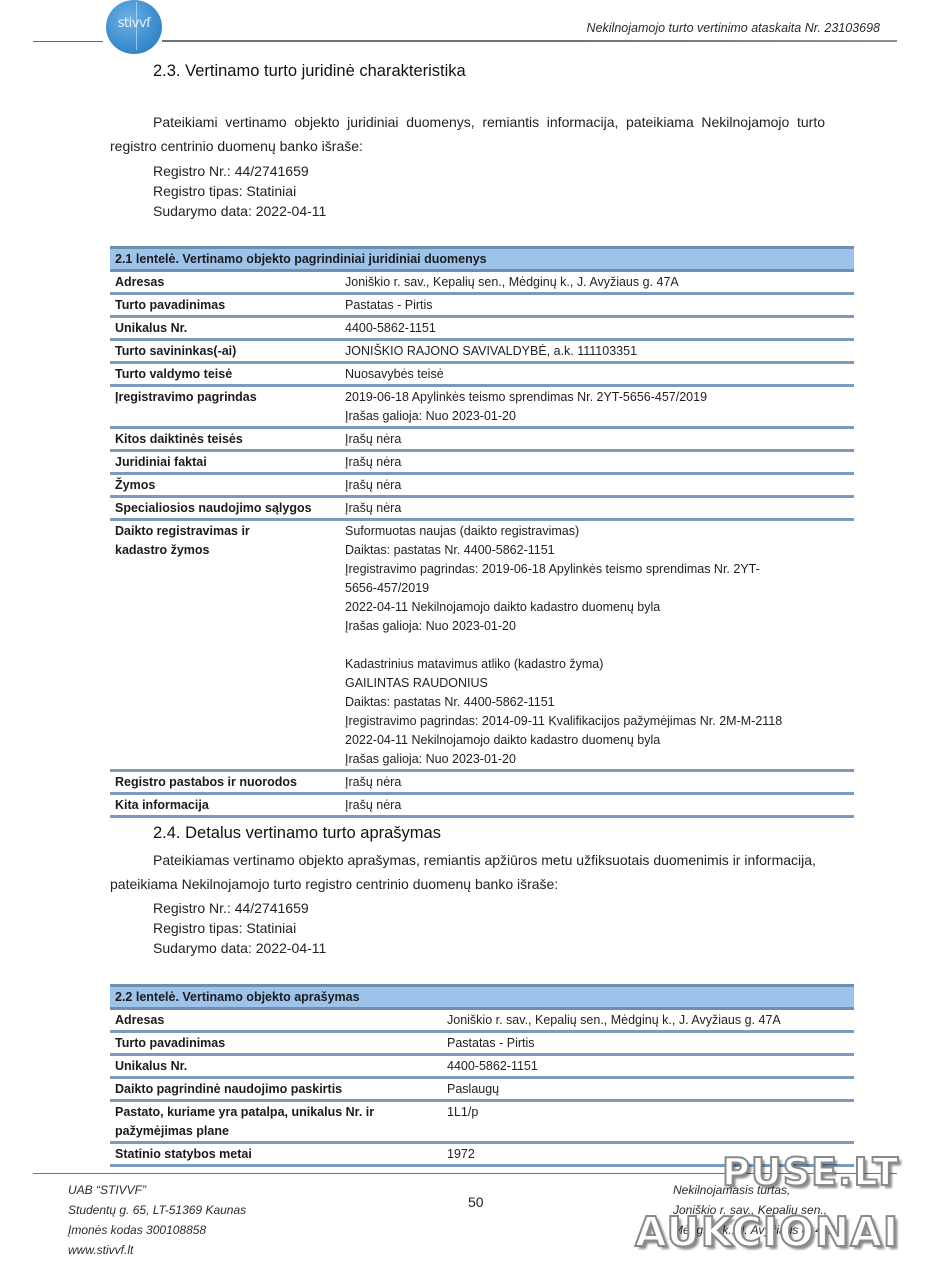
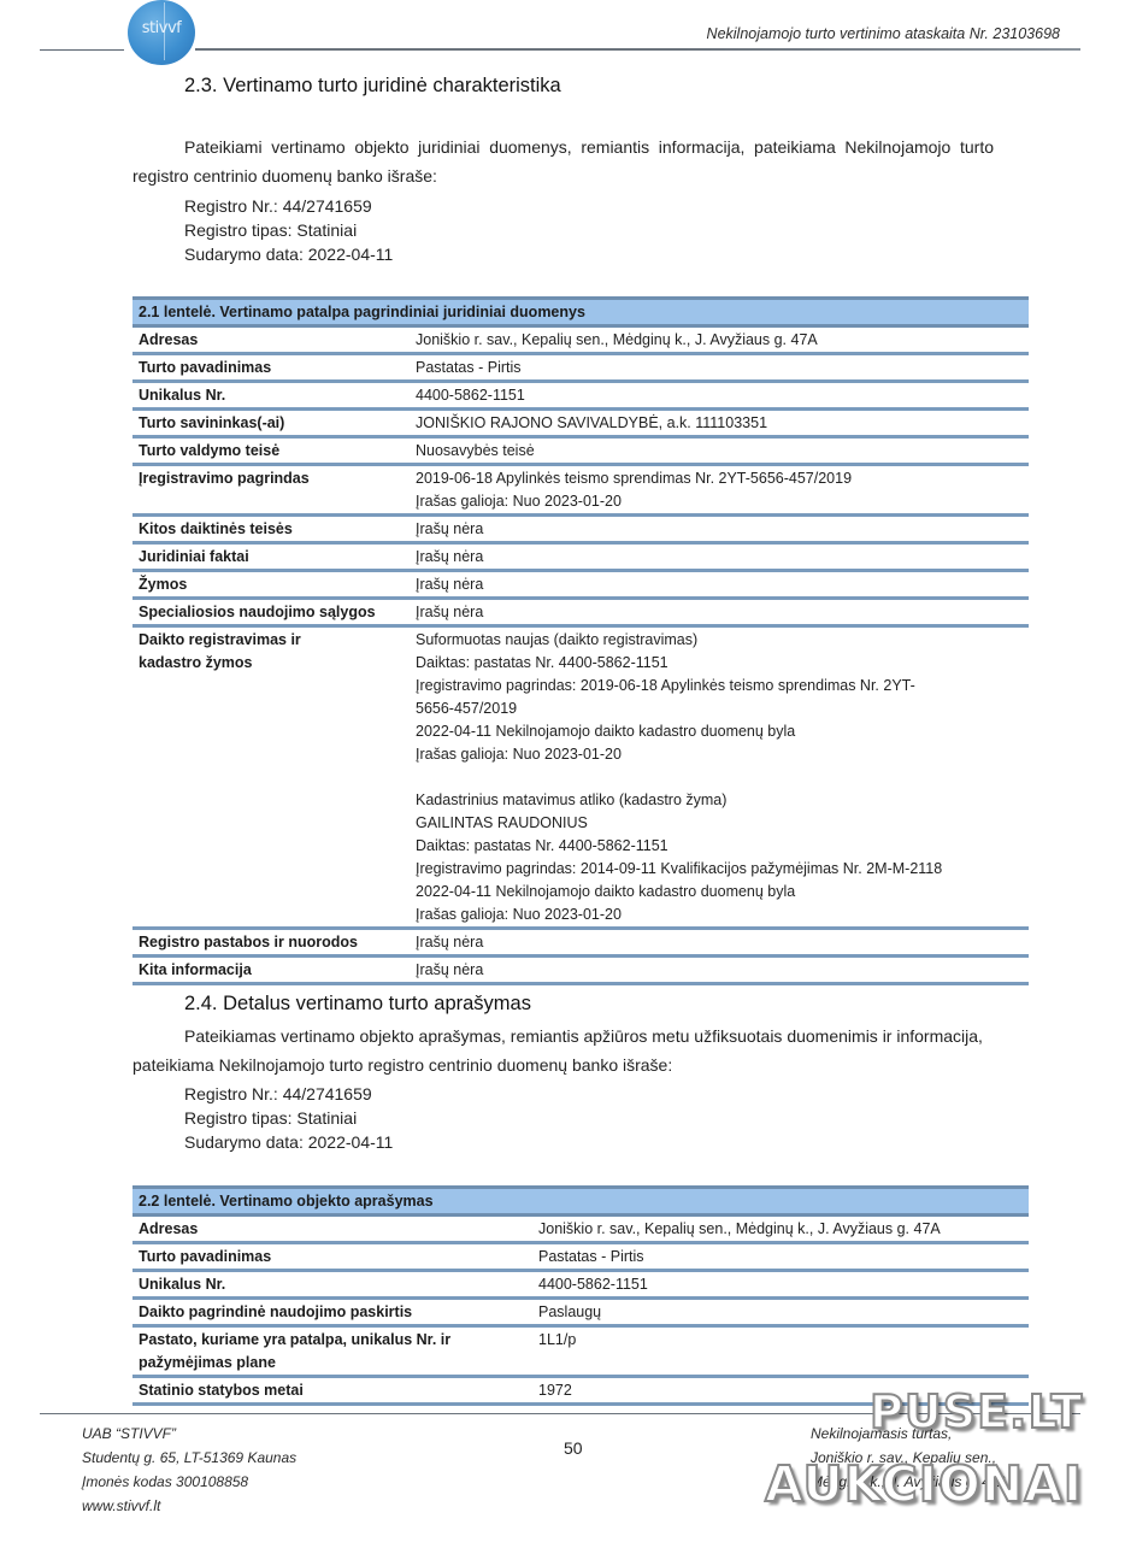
  stivvf
  Nekilnojamojo turto vertinimo ataskaita Nr. 23103698
  2.3. Vertinamo turto juridinė charakteristika
  Pateikiami vertinamo objekto juridiniai duomenys, remiantis informacija, pateikiama Nekilnojamojo turto registro centrinio duomenų banko išraše:
  Registro Nr.: 44/2741659
  Registro tipas: Statiniai
  Sudarymo data: 2022-04-11
- 2.1 lentelė. Vertinamo objekto pagrindiniai juridiniai duomenys
+ 2.1 lentelė. Vertinamo patalpa pagrindiniai juridiniai duomenys
  Adresas	Joniškio r. sav., Kepalių sen., Mėdginų k., J. Avyžiaus g. 47A
  Turto pavadinimas	Pastatas - Pirtis
  Unikalus Nr.	4400-5862-1151
  Turto savininkas(-ai)	JONIŠKIO RAJONO SAVIVALDYBĖ, a.k. 111103351
  Turto valdymo teisė	Nuosavybės teisė
  Įregistravimo pagrindas	2019-06-18 Apylinkės teismo sprendimas Nr. 2YT-5656-457/2019Įrašas galioja: Nuo 2023-01-20
  Kitos daiktinės teisės	Įrašų nėra
  Juridiniai faktai	Įrašų nėra
  Žymos	Įrašų nėra
  Specialiosios naudojimo sąlygos	Įrašų nėra
  Daikto registravimas irkadastro žymos	Suformuotas naujas (daikto registravimas)Daiktas: pastatas Nr. 4400-5862-1151Įregistravimo pagrindas: 2019-06-18 Apylinkės teismo sprendimas Nr. 2YT-5656-457/20192022-04-11 Nekilnojamojo daikto kadastro duomenų bylaĮrašas galioja: Nuo 2023-01-20Kadastrinius matavimus atliko (kadastro žyma)GAILINTAS RAUDONIUSDaiktas: pastatas Nr. 4400-5862-1151Įregistravimo pagrindas: 2014-09-11 Kvalifikacijos pažymėjimas Nr. 2M-M-21182022-04-11 Nekilnojamojo daikto kadastro duomenų bylaĮrašas galioja: Nuo 2023-01-20
  Registro pastabos ir nuorodos	Įrašų nėra
  Kita informacija	Įrašų nėra
  2.4. Detalus vertinamo turto aprašymas
  Pateikiamas vertinamo objekto aprašymas, remiantis apžiūros metu užfiksuotais duomenimis ir informacija, pateikiama Nekilnojamojo turto registro centrinio duomenų banko išraše:
  Registro Nr.: 44/2741659
  Registro tipas: Statiniai
  Sudarymo data: 2022-04-11
  2.2 lentelė. Vertinamo objekto aprašymas
  Adresas	Joniškio r. sav., Kepalių sen., Mėdginų k., J. Avyžiaus g. 47A
  Turto pavadinimas	Pastatas - Pirtis
  Unikalus Nr.	4400-5862-1151
  Daikto pagrindinė naudojimo paskirtis	Paslaugų
  Pastato, kuriame yra patalpa, unikalus Nr. irpažymėjimas plane	1L1/p
  Statinio statybos metai	1972
  UAB “STIVVF”
  Studentų g. 65, LT-51369 Kaunas
  Įmonės kodas 300108858
  www.stivvf.lt
  50
  Nekilnojamasis turtas,
  Joniškio r. sav., Kepalių sen.,
  Mėdginų k., J. Avyžiaus g. 47A
  PUSE.LT
  AUKCIONAI
